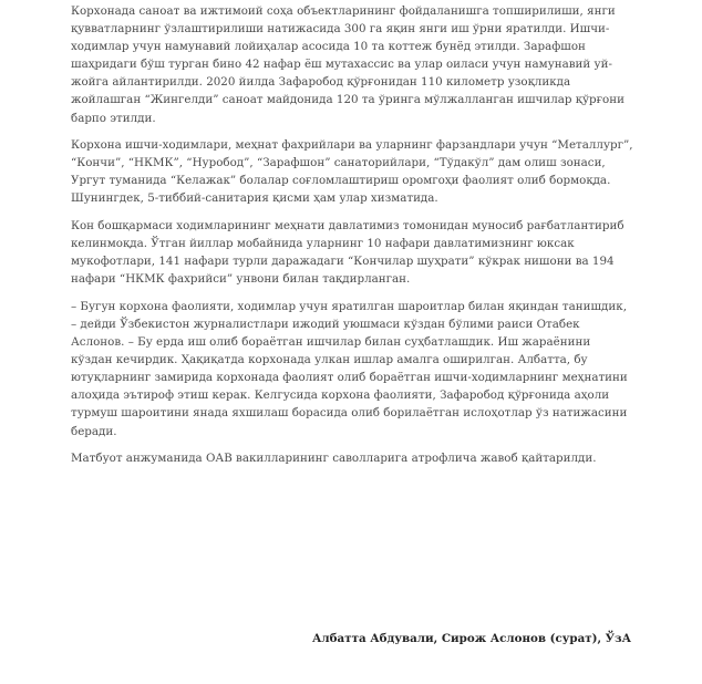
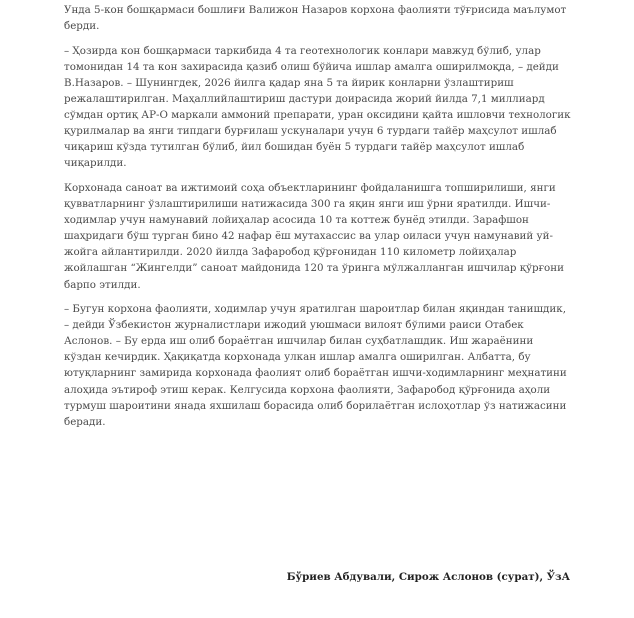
+ Унда 5-кон бошқармаси бошлиғи Валижон Назаров корхона фаолияти тўғрисида маълумот берди.
+ – Ҳозирда кон бошқармаси таркибида 4 та геотехнологик конлари мавжуд бўлиб, улар томонидан 14 та кон захирасида қазиб олиш бўйича ишлар амалга оширилмоқда, – дейди В.Назаров. – Шунингдек, 2026 йилга қадар яна 5 та йирик конларни ўзлаштириш режалаштирилган. Маҳаллийлаштириш дастури доирасида жорий йилда 7,1 миллиард сўмдан ортиқ АР-О маркали аммоний препарати, уран оксидини қайта ишловчи технологик қурилмалар ва янги типдаги бурғилаш ускуналари учун 6 турдаги тайёр маҳсулот ишлаб чиқариш кўзда тутилган бўлиб, йил бошидан буён 5 турдаги тайёр маҳсулот ишлаб чиқарилди.
- Корхонада саноат ва ижтимоий соҳа объектларининг фойдаланишга топширилиши, янги қувватларнинг ўзлаштирилиши натижасида 300 га яқин янги иш ўрни яратилди. Ишчи-ходимлар учун намунавий лойиҳалар асосида 10 та коттеж бунёд этилди. Зарафшон шаҳридаги бўш турган бино 42 нафар ёш мутахассис ва улар оиласи учун намунавий уй-жойга айлантирилди. 2020 йилда Зафаробод қўрғонидан 110 километр узоқликда жойлашган “Жингелди” саноат майдонида 120 та ўринга мўлжалланган ишчилар қўрғони барпо этилди.
+ Корхонада саноат ва ижтимоий соҳа объектларининг фойдаланишга топширилиши, янги қувватларнинг ўзлаштирилиши натижасида 300 га яқин янги иш ўрни яратилди. Ишчи-ходимлар учун намунавий лойиҳалар асосида 10 та коттеж бунёд этилди. Зарафшон шаҳридаги бўш турган бино 42 нафар ёш мутахассис ва улар оиласи учун намунавий уй-жойга айлантирилди. 2020 йилда Зафаробод қўрғонидан 110 километр лойиҳалар жойлашган “Жингелди” саноат майдонида 120 та ўринга мўлжалланган ишчилар қўрғони барпо этилди.
- Корхона ишчи-ходимлари, меҳнат фахрийлари ва уларнинг фарзандлари учун “Металлург”, “Кончи”, “НКМК”, “Нуробод”, “Зарафшон” санаторийлари, “Тўдакўл” дам олиш зонаси, Ургут туманида “Келажак” болалар соғломлаштириш оромгоҳи фаолият олиб бормоқда. Шунингдек, 5-тиббий-санитария қисми ҳам улар хизматида.
- Кон бошқармаси ходимларининг меҳнати давлатимиз томонидан муносиб рағбатлантириб келинмоқда. Ўтган йиллар мобайнида уларнинг 10 нафари давлатимизнинг юксак мукофотлари, 141 нафари турли даражадаги “Кончилар шуҳрати” кўкрак нишони ва 194 нафари “НКМК фахрийси” унвони билан тақдирланган.
- – Бугун корхона фаолияти, ходимлар учун яратилган шароитлар билан яқиндан танишдик, – дейди Ўзбекистон журналистлари ижодий уюшмаси кўздан бўлими раиси Отабек Аслонов. – Бу ерда иш олиб бораётган ишчилар билан суҳбатлашдик. Иш жараёнини кўздан кечирдик. Ҳақиқатда корхонада улкан ишлар амалга оширилган. Албатта, бу ютуқларнинг замирида корхонада фаолият олиб бораётган ишчи-ходимларнинг меҳнатини алоҳида эътироф этиш керак. Келгусида корхона фаолияти, Зафаробод қўрғонида аҳоли турмуш шароитини янада яхшилаш борасида олиб борилаётган ислоҳотлар ўз натижасини беради.
+ – Бугун корхона фаолияти, ходимлар учун яратилган шароитлар билан яқиндан танишдик, – дейди Ўзбекистон журналистлари ижодий уюшмаси вилоят бўлими раиси Отабек Аслонов. – Бу ерда иш олиб бораётган ишчилар билан суҳбатлашдик. Иш жараёнини кўздан кечирдик. Ҳақиқатда корхонада улкан ишлар амалга оширилган. Албатта, бу ютуқларнинг замирида корхонада фаолият олиб бораётган ишчи-ходимларнинг меҳнатини алоҳида эътироф этиш керак. Келгусида корхона фаолияти, Зафаробод қўрғонида аҳоли турмуш шароитини янада яхшилаш борасида олиб борилаётган ислоҳотлар ўз натижасини беради.
- Матбуот анжуманида ОАВ вакилларининг саволларига атрофлича жавоб қайтарилди.
- Албатта Абдували, Сирож Аслонов (сурат), ЎзА
+ Бўриев Абдували, Сирож Аслонов (сурат), ЎзА
